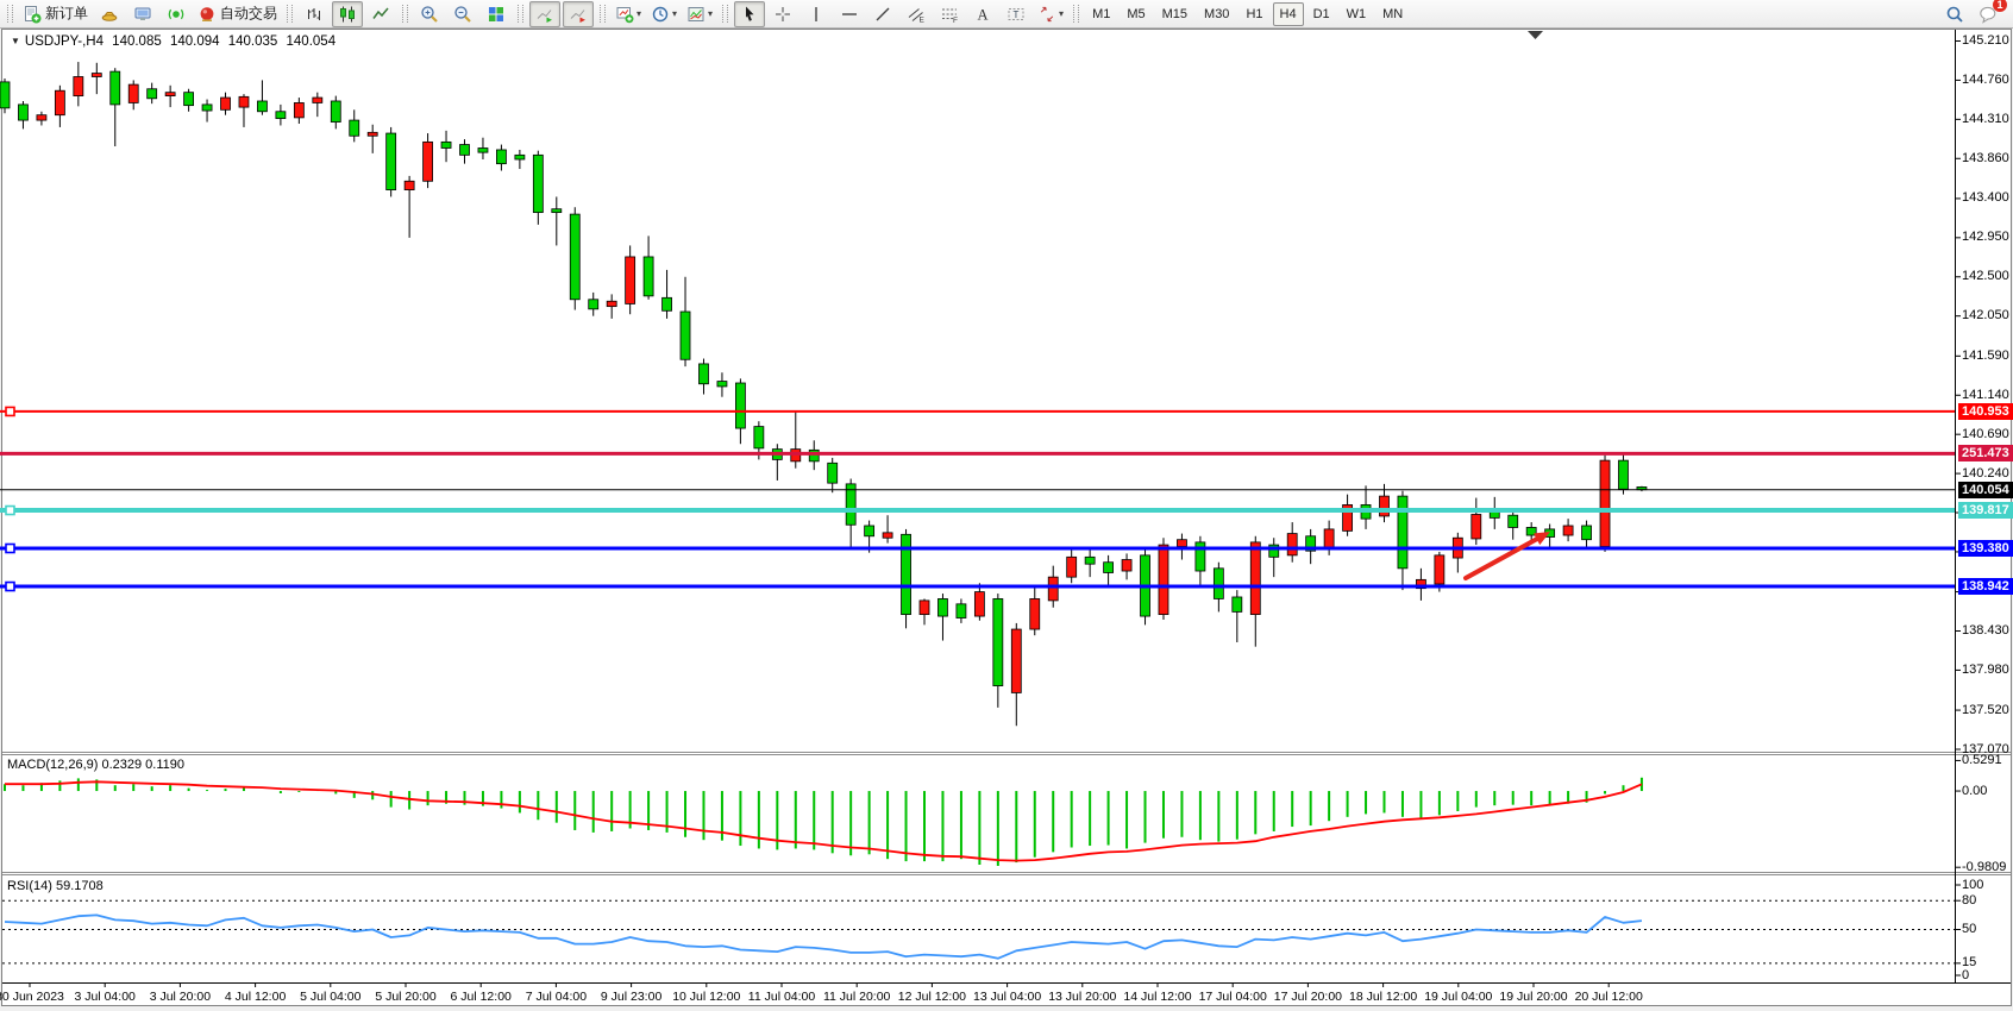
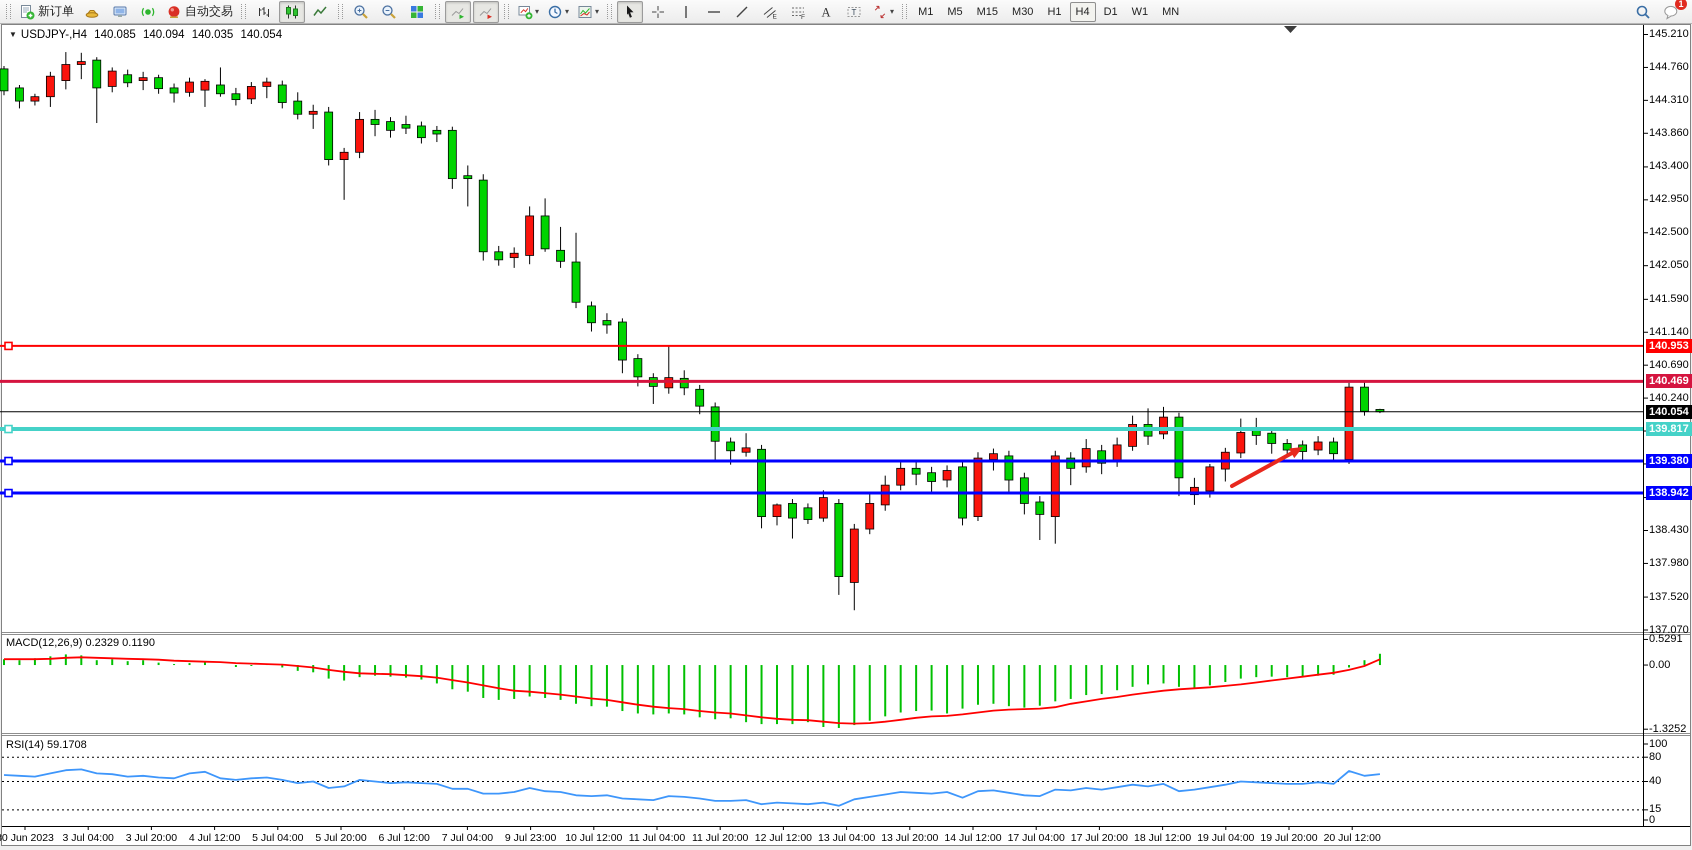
  新订单
  自动交易
  ▾
  ▾
  ▾
  A
  T
  ▾
  M1
  M5
  M15
  M30
  H1
  H4
  D1
  W1
  MN
  1
  ▼ USDJPY-,H4 140.085 140.094 140.035 140.054
  MACD(12,26,9) 0.2329 0.1190
  RSI(14) 59.1708
  145.210
  144.760
  144.310
  143.860
  143.400
  142.950
  142.500
  142.050
  141.590
  141.140
  140.690
  140.240
  138.430
  137.980
  137.520
  137.070
  0.5291
  0.00
- -0.9809
+ -1.3252
  100
  80
- 50
+ 40
  15
  0
  140.953
- 251.473
+ 140.469
  140.054
  139.817
  139.380
  138.942
  0 Jun 2023
  3 Jul 04:00
  3 Jul 20:00
  4 Jul 12:00
  5 Jul 04:00
  5 Jul 20:00
  6 Jul 12:00
  7 Jul 04:00
  9 Jul 23:00
  10 Jul 12:00
  11 Jul 04:00
  11 Jul 20:00
  12 Jul 12:00
  13 Jul 04:00
  13 Jul 20:00
  14 Jul 12:00
  17 Jul 04:00
  17 Jul 20:00
  18 Jul 12:00
  19 Jul 04:00
  19 Jul 20:00
  20 Jul 12:00
